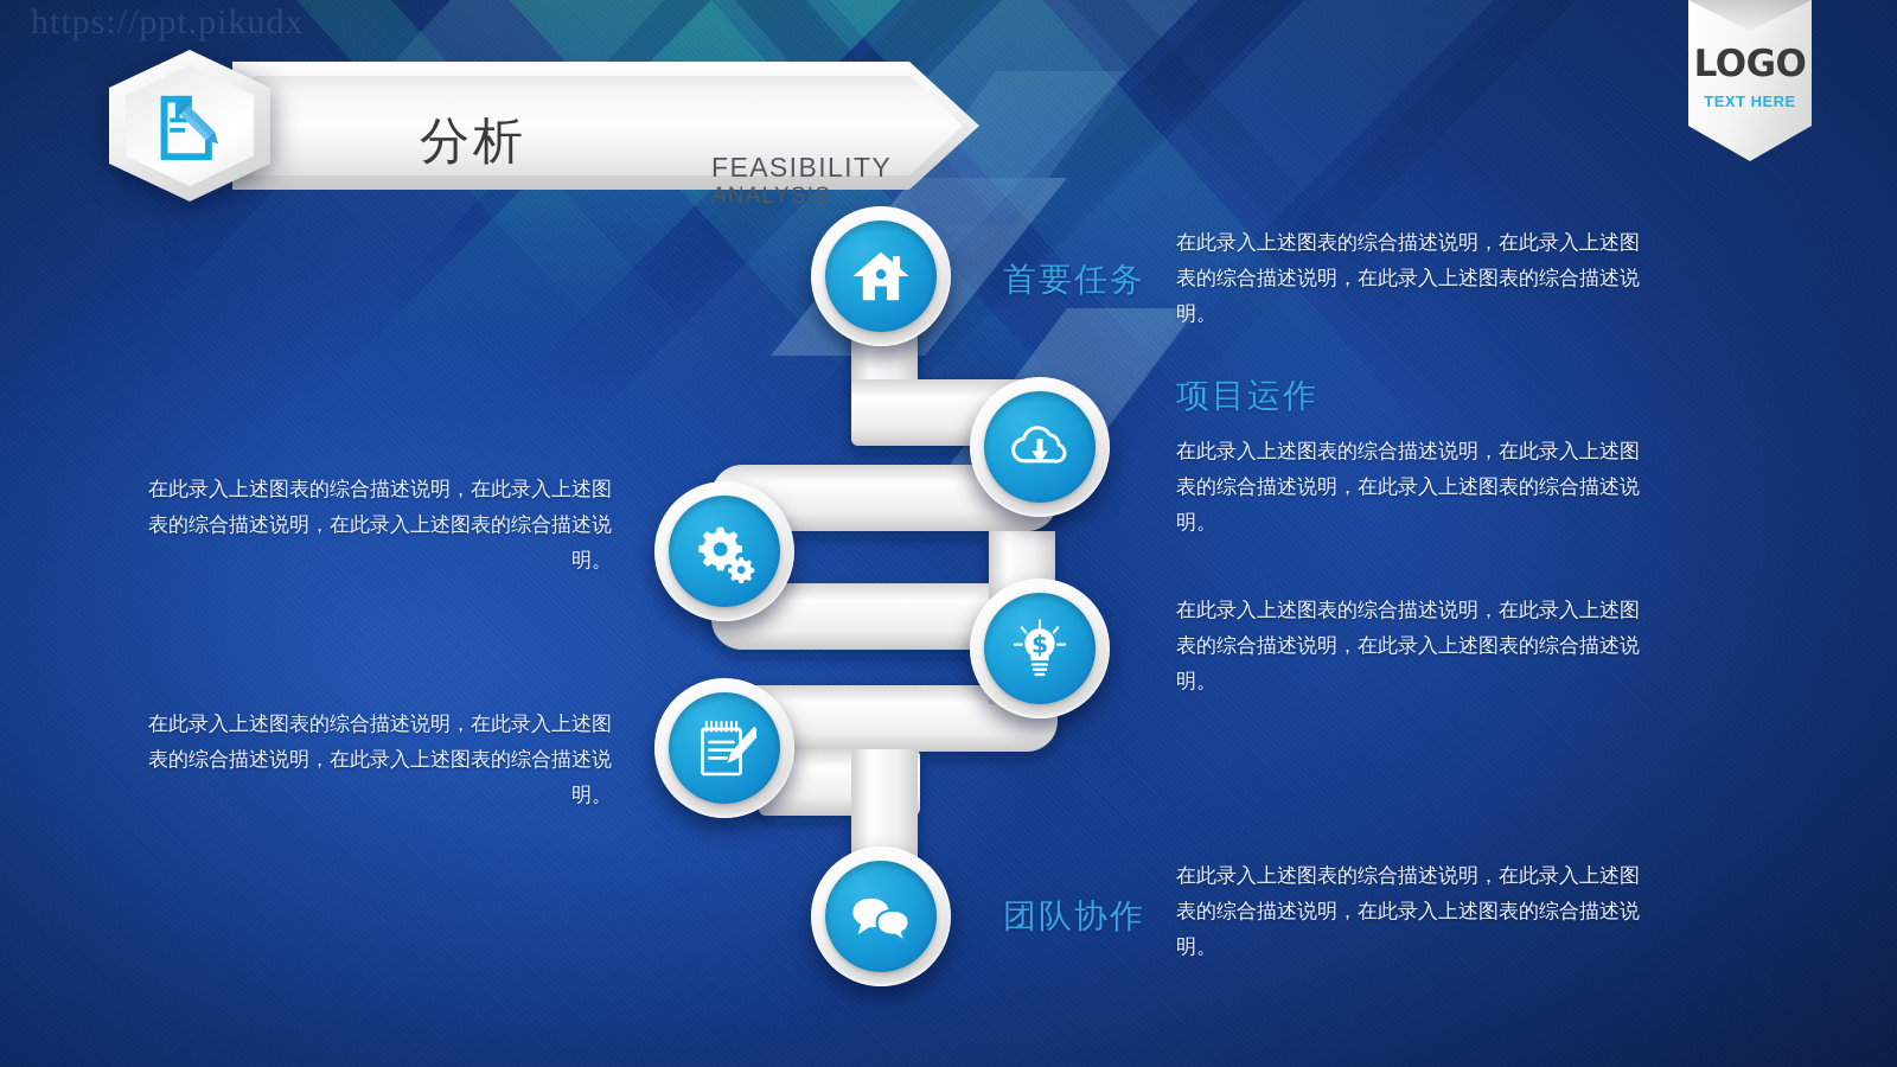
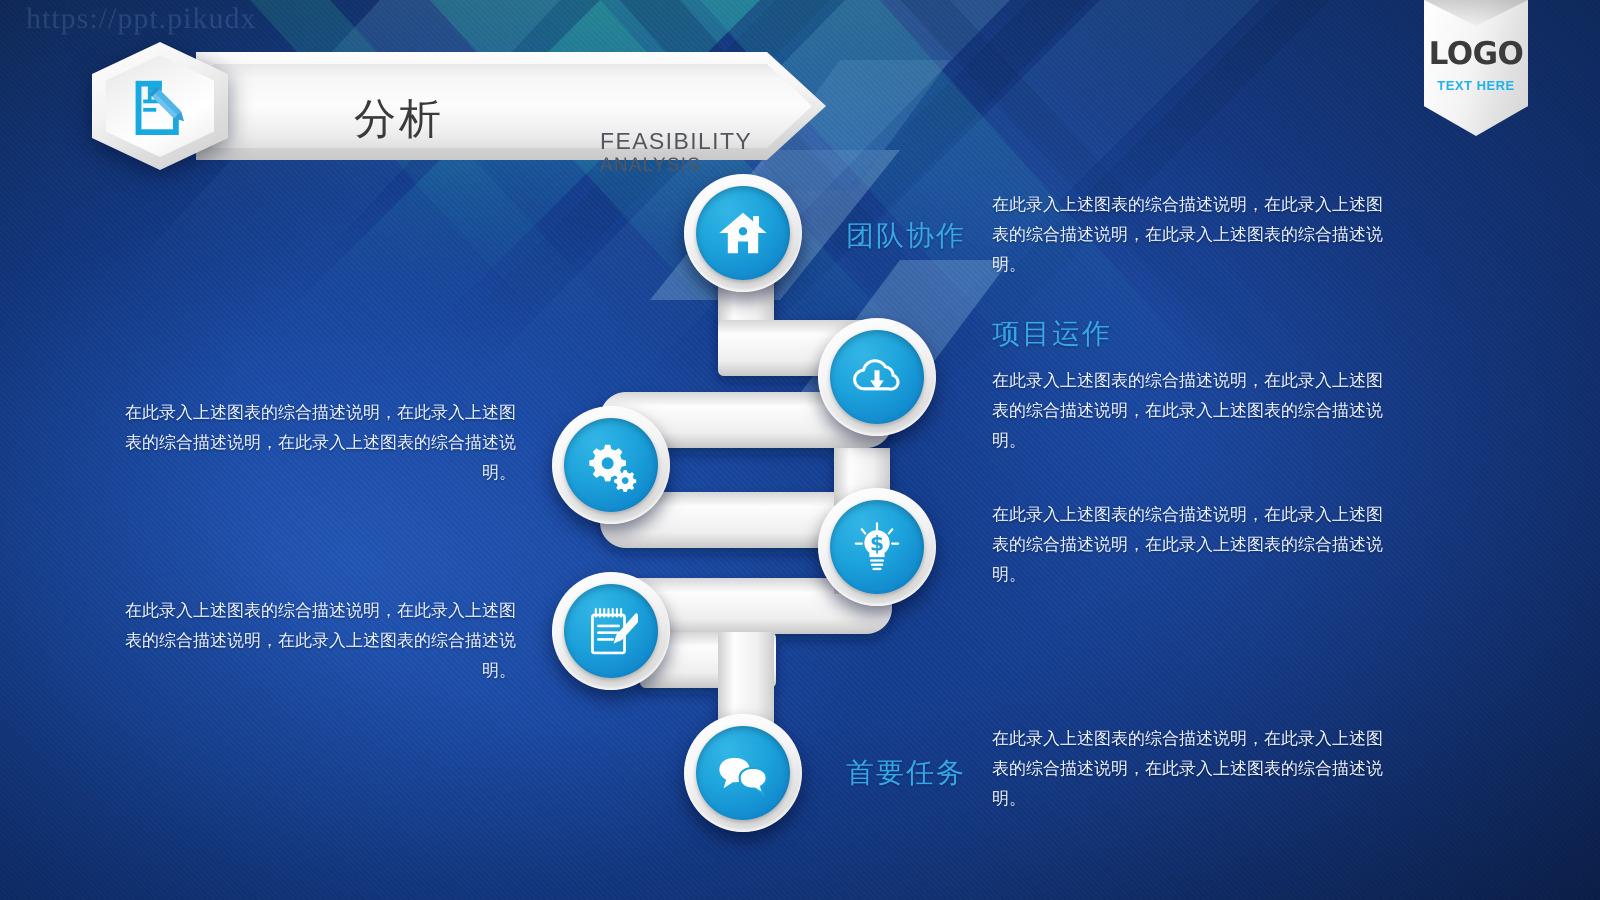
  https://ppt.pikudx
  分析
  FEASIBILITY
  ANALYSIS
  LOGO
  TEXT HERE
  $
- 首要任务
+ 团队协作
  在此录入上述图表的综合描述说明，在此录入上述图表的综合描述说明，在此录入上述图表的综合描述说明。
  项目运作
  在此录入上述图表的综合描述说明，在此录入上述图表的综合描述说明，在此录入上述图表的综合描述说明。
  在此录入上述图表的综合描述说明，在此录入上述图表的综合描述说明，在此录入上述图表的综合描述说明。
- 团队协作
+ 首要任务
  在此录入上述图表的综合描述说明，在此录入上述图表的综合描述说明，在此录入上述图表的综合描述说明。
  在此录入上述图表的综合描述说明，在此录入上述图表的综合描述说明，在此录入上述图表的综合描述说明。
  在此录入上述图表的综合描述说明，在此录入上述图表的综合描述说明，在此录入上述图表的综合描述说明。
